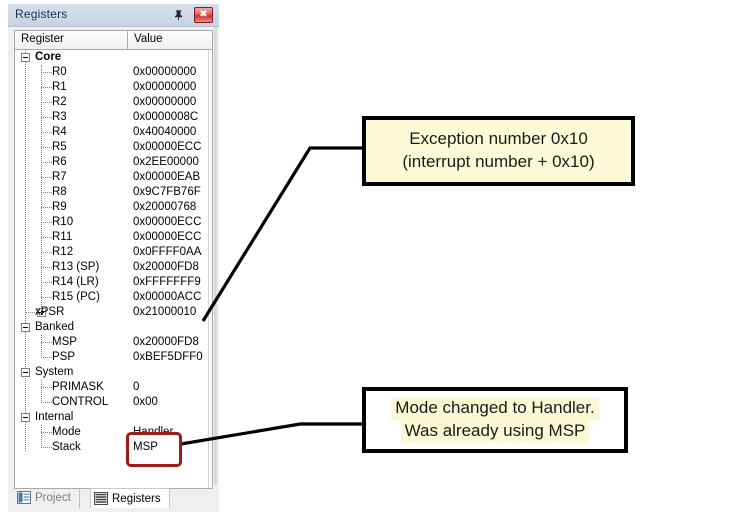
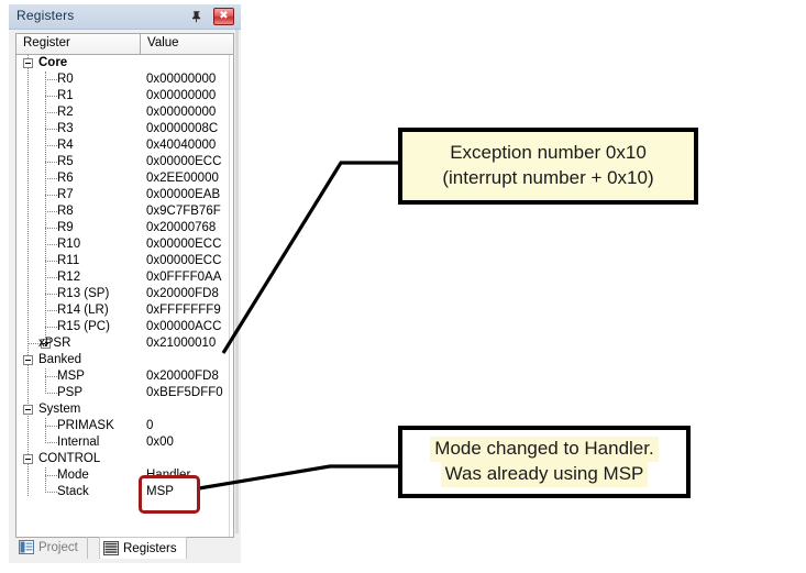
  Registers
  ✖
  Register
  Value
  Core
  R0
  0x00000000
  R1
  0x00000000
  R2
  0x00000000
  R3
  0x0000008C
  R4
  0x40040000
  R5
  0x00000ECC
  R6
  0x2EE00000
  R7
  0x00000EAB
  R8
  0x9C7FB76F
  R9
  0x20000768
  R10
  0x00000ECC
  R11
  0x00000ECC
  R12
  0x0FFFF0AA
  R13 (SP)
  0x20000FD8
  R14 (LR)
  0xFFFFFFF9
  R15 (PC)
  0x00000ACC
  xPSR
  0x21000010
  Banked
  MSP
  0x20000FD8
  PSP
  0xBEF5DFF0
  System
  PRIMASK
  0
- CONTROL
+ Internal
  0x00
- Internal
+ CONTROL
  Mode
  Handler
  Stack
  MSP
  Project
  Registers
  Exception number 0x10
  (interrupt number + 0x10)
  Mode changed to Handler.
  Was already using MSP
